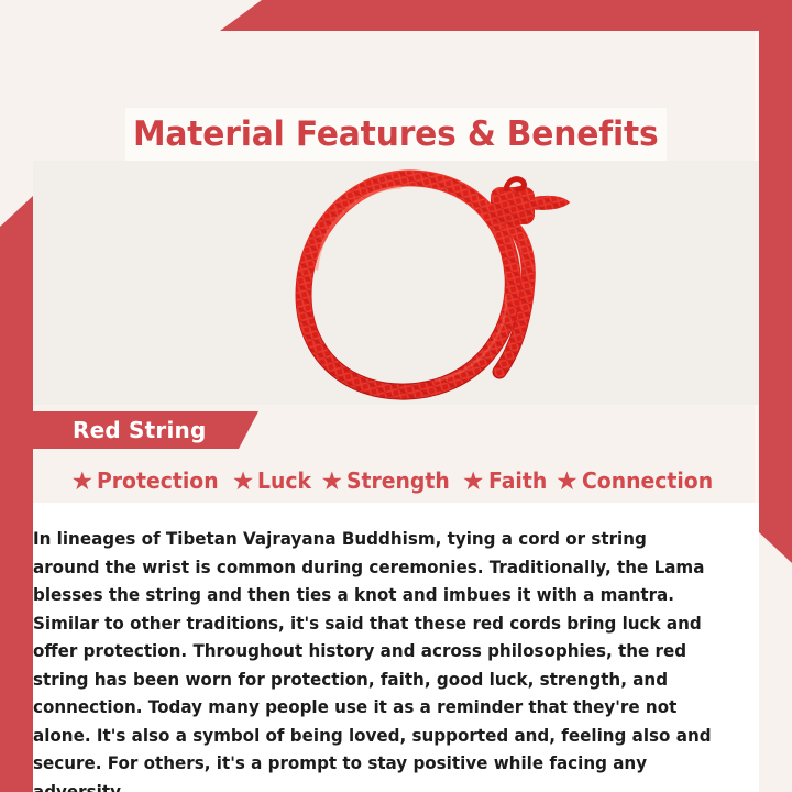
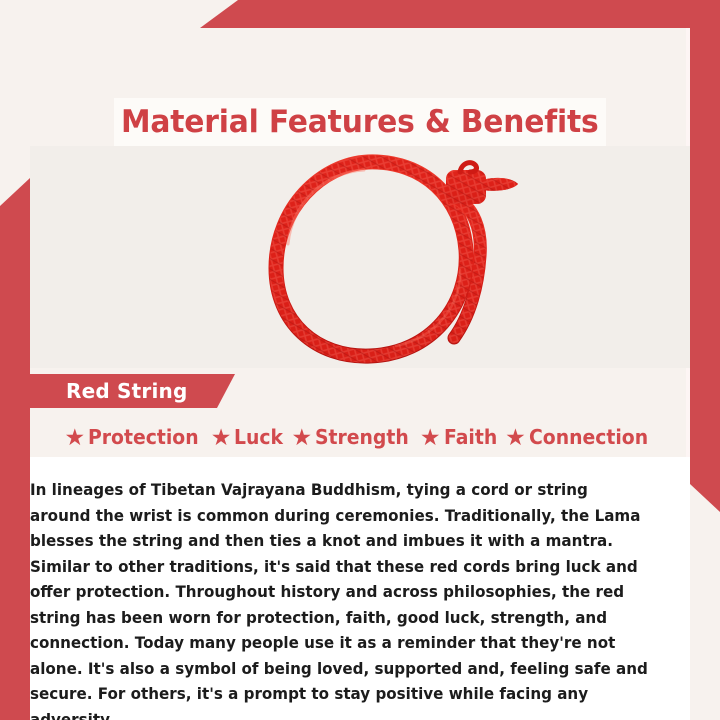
  Material Features & Benefits
  Red String
  ★
  Protection
  ★
  Luck
  ★
  Strength
  ★
  Faith
  ★
  Connection
- In lineages of Tibetan Vajrayana Buddhism, tying a cord or string around the wrist is common during ceremonies. Traditionally, the Lama blesses the string and then ties a knot and imbues it with a mantra. Similar to other traditions, it's said that these red cords bring luck and offer protection. Throughout history and across philosophies, the red string has been worn for protection, faith, good luck, strength, and connection. Today many people use it as a reminder that they're not alone. It's also a symbol of being loved, supported and, feeling also and secure. For others, it's a prompt to stay positive while facing any adversity.
+ In lineages of Tibetan Vajrayana Buddhism, tying a cord or string around the wrist is common during ceremonies. Traditionally, the Lama blesses the string and then ties a knot and imbues it with a mantra. Similar to other traditions, it's said that these red cords bring luck and offer protection. Throughout history and across philosophies, the red string has been worn for protection, faith, good luck, strength, and connection. Today many people use it as a reminder that they're not alone. It's also a symbol of being loved, supported and, feeling safe and secure. For others, it's a prompt to stay positive while facing any adversity.
